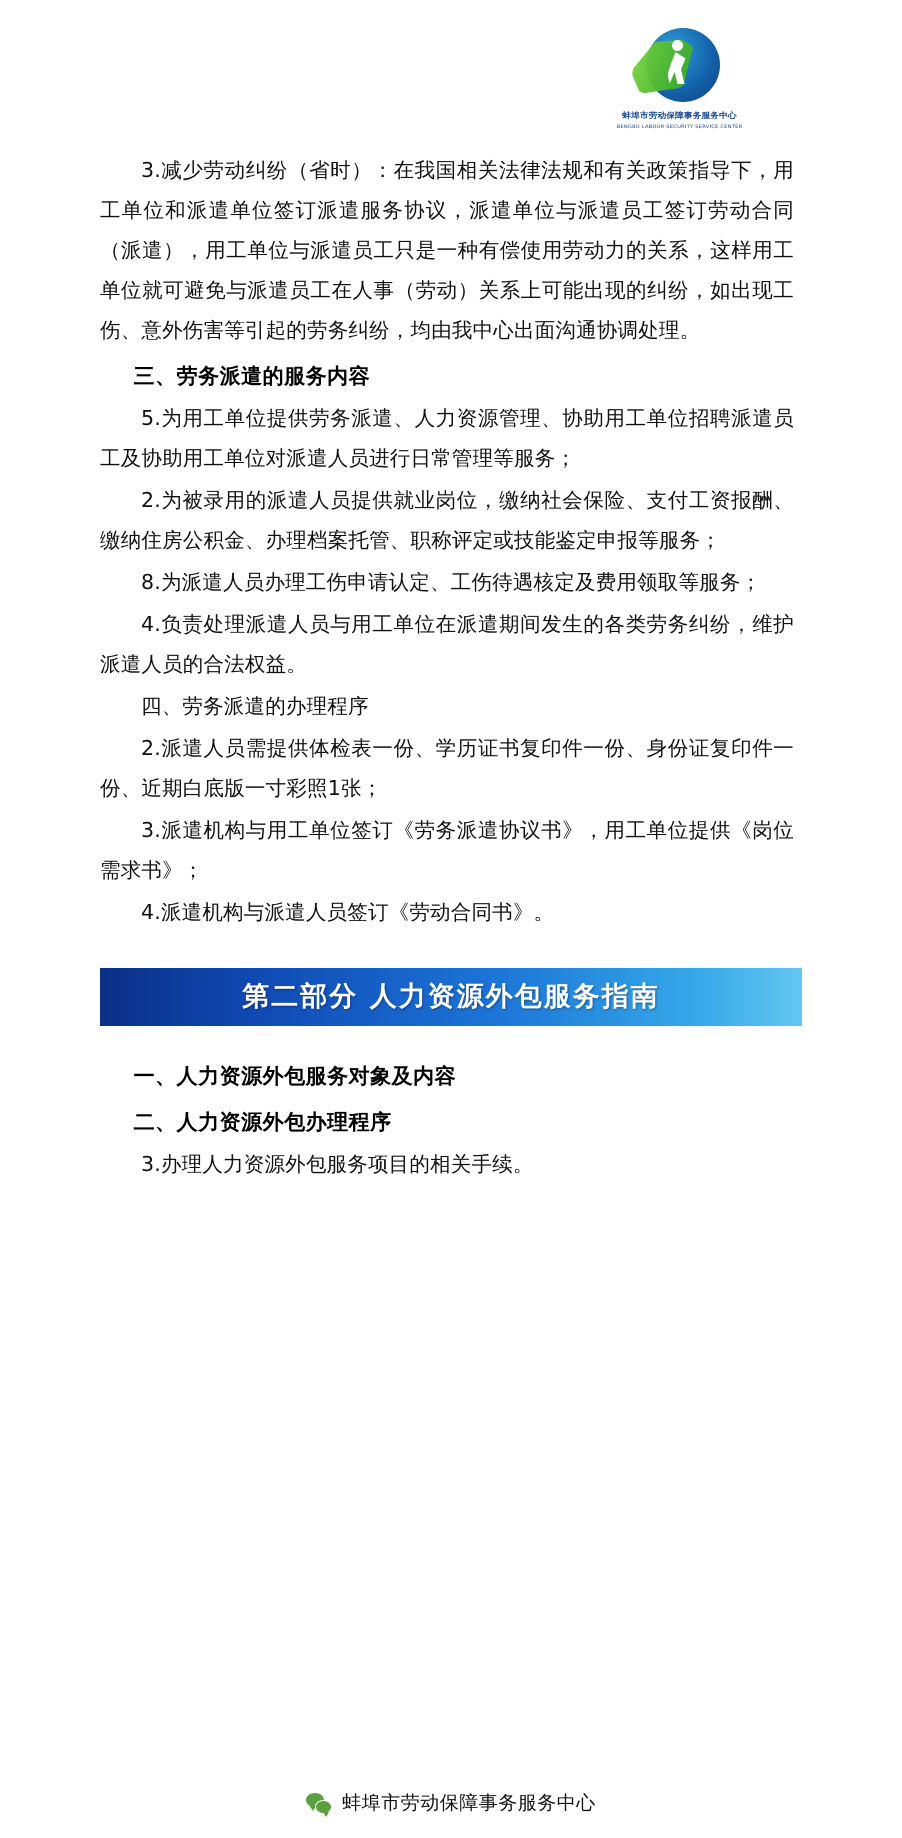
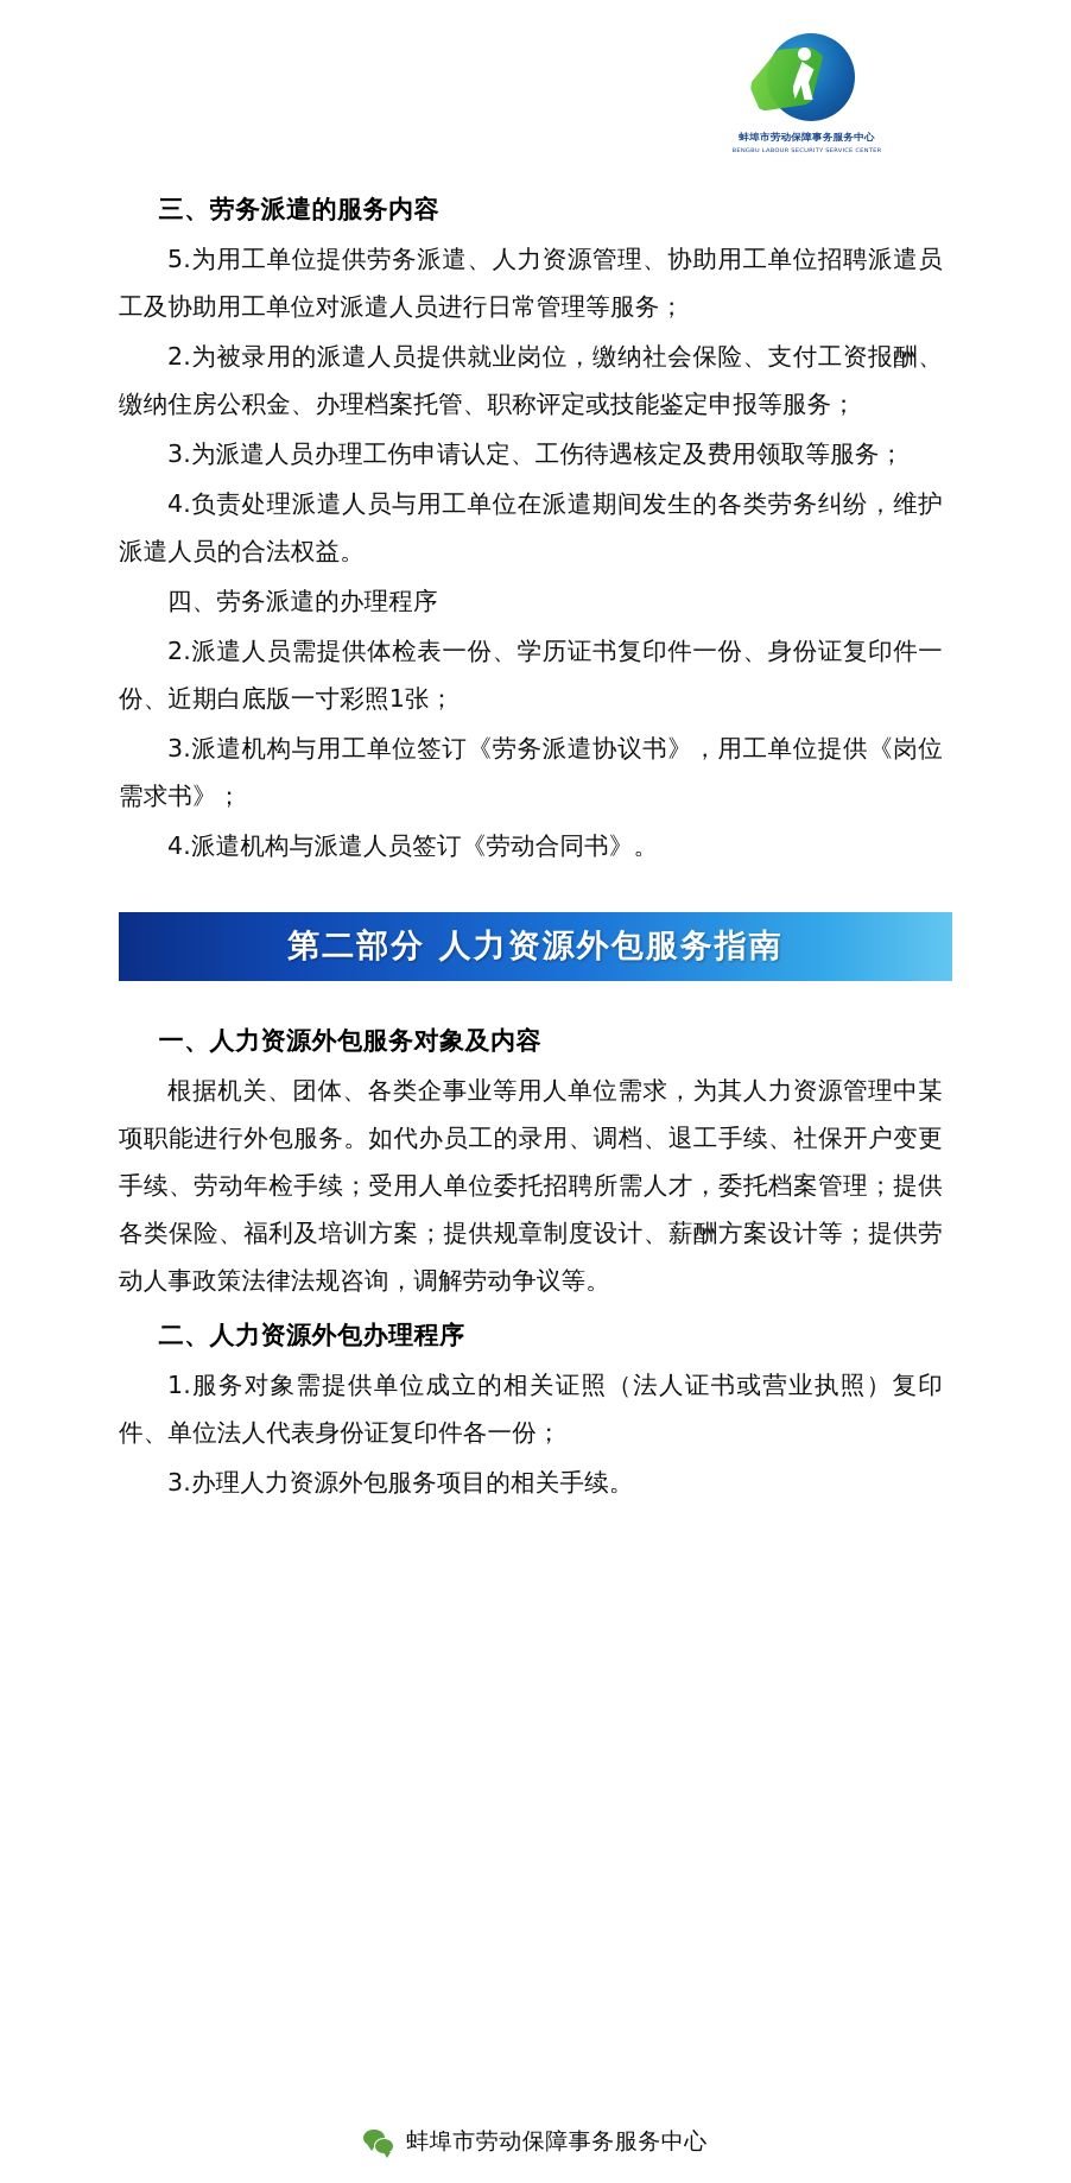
  ✦
  蚌埠市劳动保障事务服务中心
- 3.减少劳动纠纷（省时）：在我国相关法律法规和有关政策指导下，用工单位和派遣单位签订派遣服务协议，派遣单位与派遣员工签订劳动合同（派遣），用工单位与派遣员工只是一种有偿使用劳动力的关系，这样用工单位就可避免与派遣员工在人事（劳动）关系上可能出现的纠纷，如出现工伤、意外伤害等引起的劳务纠纷，均由我中心出面沟通协调处理。
  三、劳务派遣的服务内容
  5.为用工单位提供劳务派遣、人力资源管理、协助用工单位招聘派遣员工及协助用工单位对派遣人员进行日常管理等服务；
  2.为被录用的派遣人员提供就业岗位，缴纳社会保险、支付工资报酬、缴纳住房公积金、办理档案托管、职称评定或技能鉴定申报等服务；
- 8.为派遣人员办理工伤申请认定、工伤待遇核定及费用领取等服务；
+ 3.为派遣人员办理工伤申请认定、工伤待遇核定及费用领取等服务；
  4.负责处理派遣人员与用工单位在派遣期间发生的各类劳务纠纷，维护派遣人员的合法权益。
  四、劳务派遣的办理程序
  2.派遣人员需提供体检表一份、学历证书复印件一份、身份证复印件一份、近期白底版一寸彩照1张；
  3.派遣机构与用工单位签订《劳务派遣协议书》，用工单位提供《岗位需求书》；
  4.派遣机构与派遣人员签订《劳动合同书》。
  第二部分 人力资源外包服务指南
  一、人力资源外包服务对象及内容
+ 根据机关、团体、各类企事业等用人单位需求，为其人力资源管理中某项职能进行外包服务。如代办员工的录用、调档、退工手续、社保开户变更手续、劳动年检手续；受用人单位委托招聘所需人才，委托档案管理；提供各类保险、福利及培训方案；提供规章制度设计、薪酬方案设计等；提供劳动人事政策法律法规咨询，调解劳动争议等。
  二、人力资源外包办理程序
+ 1.服务对象需提供单位成立的相关证照（法人证书或营业执照）复印件、单位法人代表身份证复印件各一份；
  3.办理人力资源外包服务项目的相关手续。
  蚌埠市劳动保障事务服务中心
